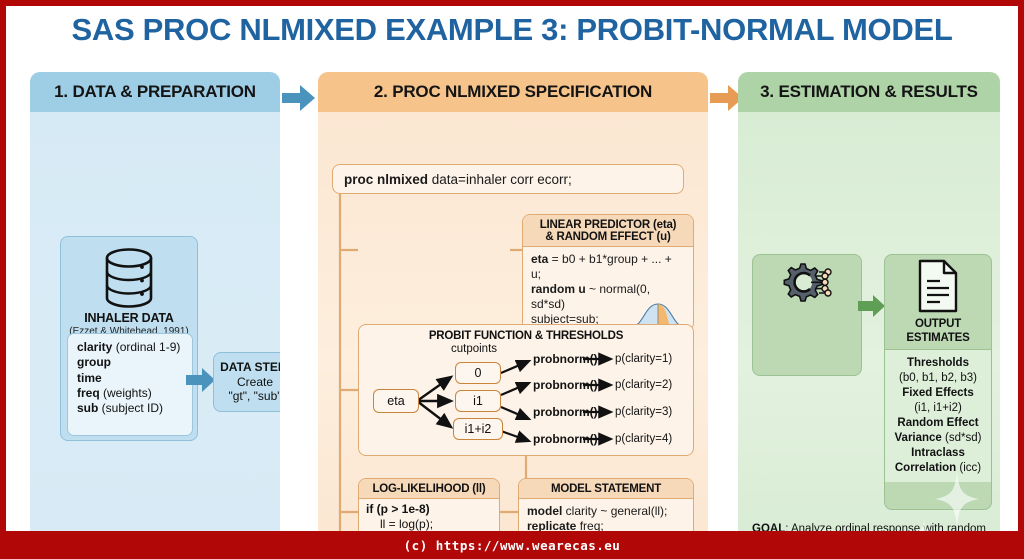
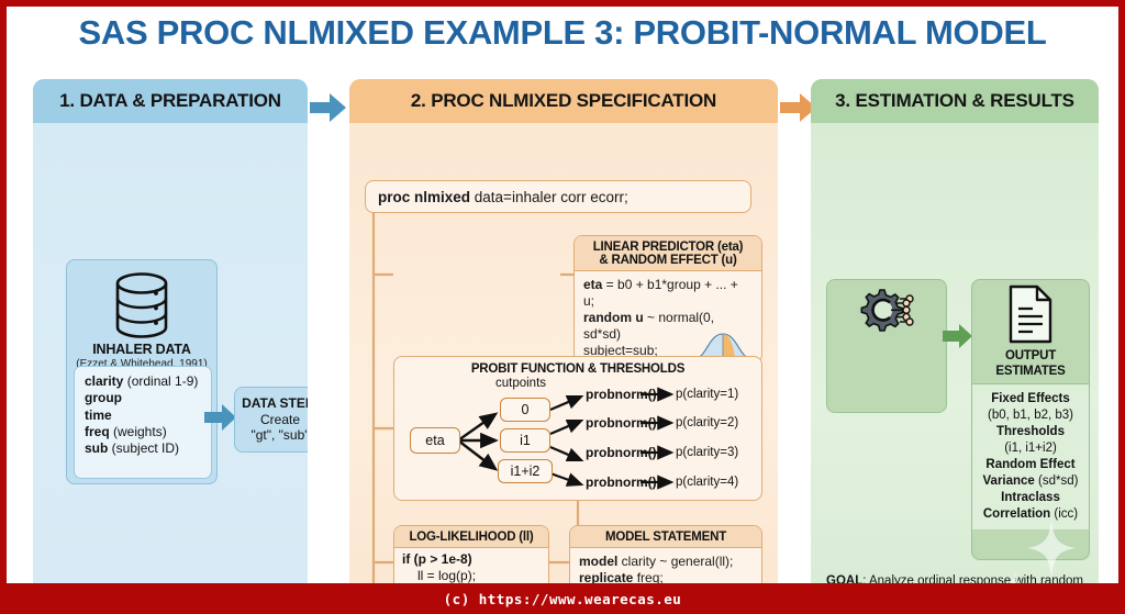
  SAS PROC NLMIXED EXAMPLE 3: PROBIT-NORMAL MODEL
  1. DATA & PREPARATION
  INHALER DATA
  (Ezzet & Whitehead, 1991)
  clarity (ordinal 1-9)
  group
  time
  freq (weights)
  sub (subject ID)
  DATA STE
  Create
  "gt", "sub"
  2. PROC NLMIXED SPECIFICATION
  proc nlmixed data=inhaler corr ecorr;
  LINEAR PREDICTOR (eta)
  & RANDOM EFFECT (u)
  eta = b0 + b1*group + ... + u;
  random u ~ normal(0, sd*sd)
  subject=sub;
  PROBIT FUNCTION & THRESHOLDS
  cutpoints
  eta
  0
  i1
  i1+i2
  probnorm()
  probnorm()
  probnorm()
  probnorm()
  p(clarity=1)
  p(clarity=2)
  p(clarity=3)
  p(clarity=4)
  LOG-LIKELIHOOD (ll)
  if (p > 1e-8)
  ll = log(p);
  MODEL STATEMENT
  model clarity ~ general(ll);
  replicate freq;
  3. ESTIMATION & RESULTS
  OUTPUT
  ESTIMATES
- Thresholds
+ Fixed Effects
  (b0, b1, b2, b3)
- Fixed Effects
+ Thresholds
  (i1, i1+i2)
  Random Effect
  Variance (sd*sd)
  Intraclass
  Correlation (icc)
  (c) https://www.wearecas.eu
